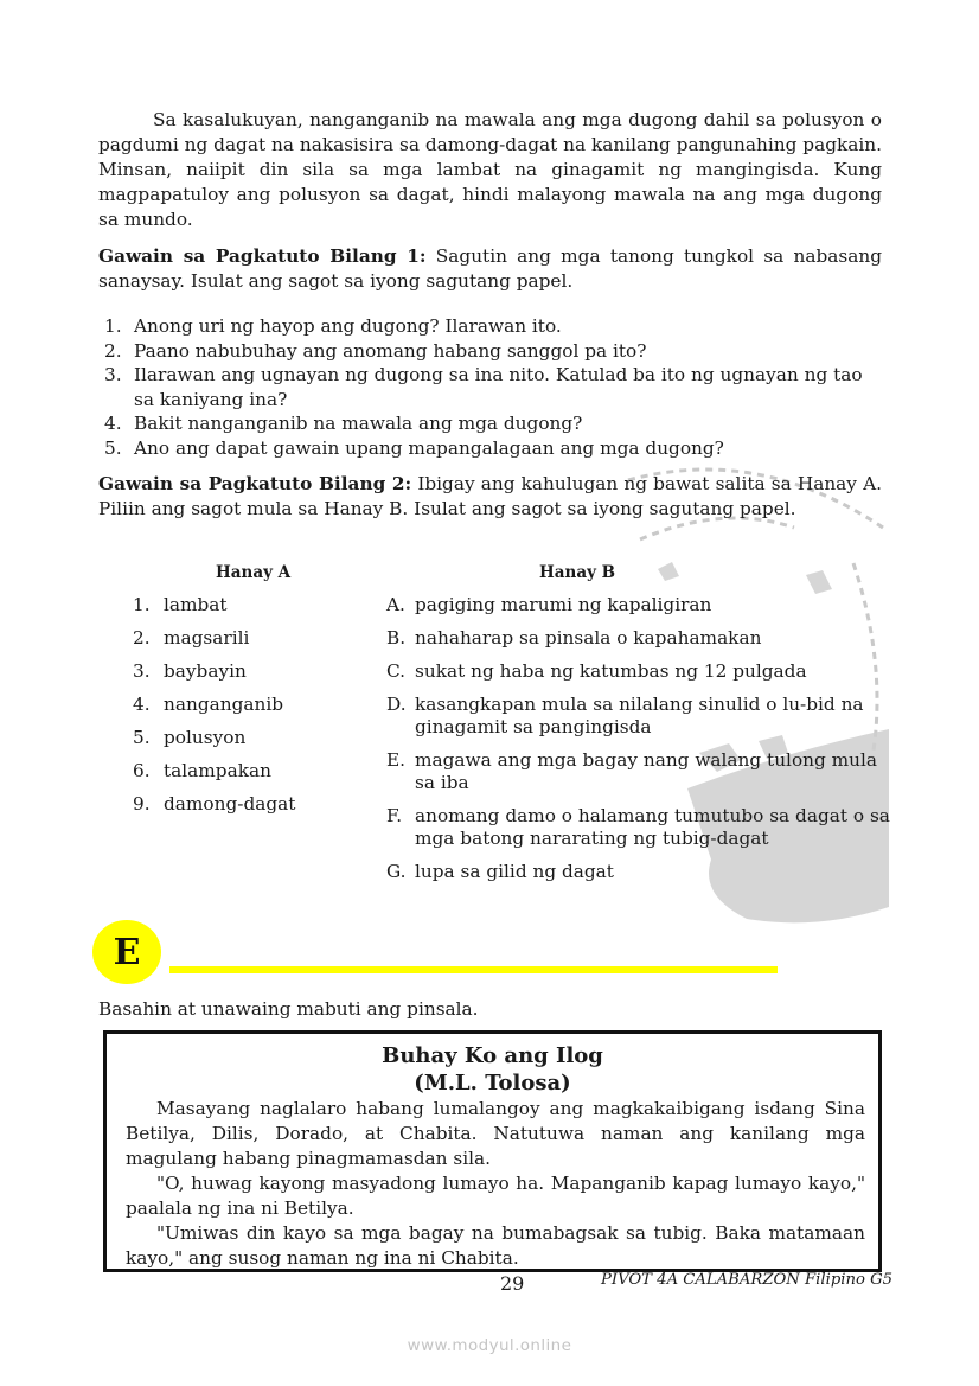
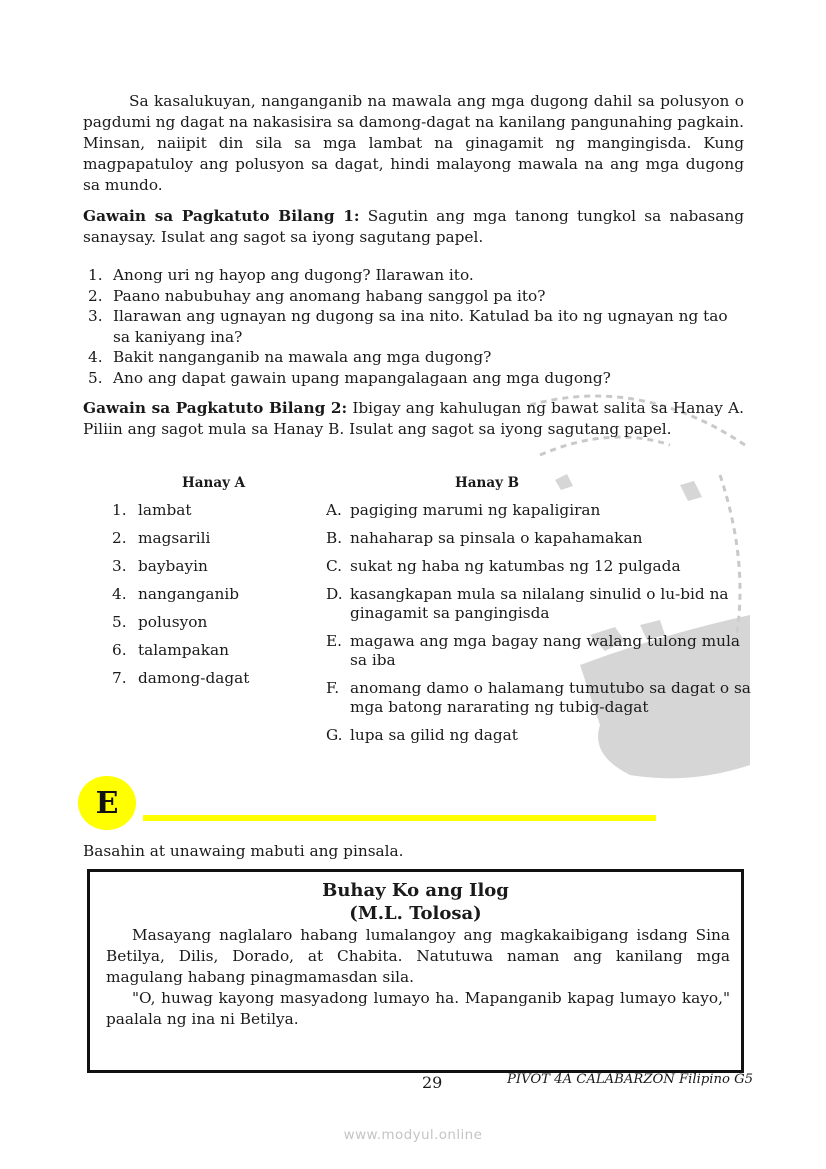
  Sa kasalukuyan, nanganganib na mawala ang mga dugong dahil sa polusyon o pagdumi ng dagat na nakasisira sa damong-dagat na kanilang pangunahing pagkain. Minsan, naiipit din sila sa mga lambat na ginagamit ng mangingisda. Kung magpapatuloy ang polusyon sa dagat, hindi malayong mawala na ang mga dugong sa mundo.
  Gawain sa Pagkatuto Bilang 1: Sagutin ang mga tanong tungkol sa nabasang sanaysay. Isulat ang sagot sa iyong sagutang papel.
  1.
  Anong uri ng hayop ang dugong? Ilarawan ito.
  2.
  Paano nabubuhay ang anomang habang sanggol pa ito?
  3.
  Ilarawan ang ugnayan ng dugong sa ina nito. Katulad ba ito ng ugnayan ng tao sa kaniyang ina?
  4.
  Bakit nanganganib na mawala ang mga dugong?
  5.
  Ano ang dapat gawain upang mapangalagaan ang mga dugong?
  Gawain sa Pagkatuto Bilang 2: Ibigay ang kahulugan ng bawat salita sa Hanay A. Piliin ang sagot mula sa Hanay B. Isulat ang sagot sa iyong sagutang papel.
  Hanay A
  Hanay B
  1.
  lambat
  2.
  magsarili
  3.
  baybayin
  4.
  nanganganib
  5.
  polusyon
  6.
  talampakan
- 9.
+ 7.
  damong-dagat
  A.
  pagiging marumi ng kapaligiran
  B.
  nahaharap sa pinsala o kapahamakan
  C.
  sukat ng haba ng katumbas ng 12 pulgada
  D.
  kasangkapan mula sa nilalang sinulid o lu-bid na ginagamit sa pangingisda
  E.
  magawa ang mga bagay nang walang tulong mula sa iba
  F.
  anomang damo o halamang tumutubo sa dagat o sa mga batong nararating ng tubig-dagat
  G.
  lupa sa gilid ng dagat
  E
  Basahin at unawaing mabuti ang pinsala.
  Buhay Ko ang Ilog
  (M.L. Tolosa)
  Masayang naglalaro habang lumalangoy ang magkakaibigang isdang Sina Betilya, Dilis, Dorado, at Chabita. Natutuwa naman ang kanilang mga magulang habang pinagmamasdan sila.
  "O, huwag kayong masyadong lumayo ha. Mapanganib kapag lumayo kayo," paalala ng ina ni Betilya.
- "Umiwas din kayo sa mga bagay na bumabagsak sa tubig. Baka matamaan kayo," ang susog naman ng ina ni Chabita.
  29
  PIVOT 4A CALABARZON Filipino G5
  www.modyul.online
